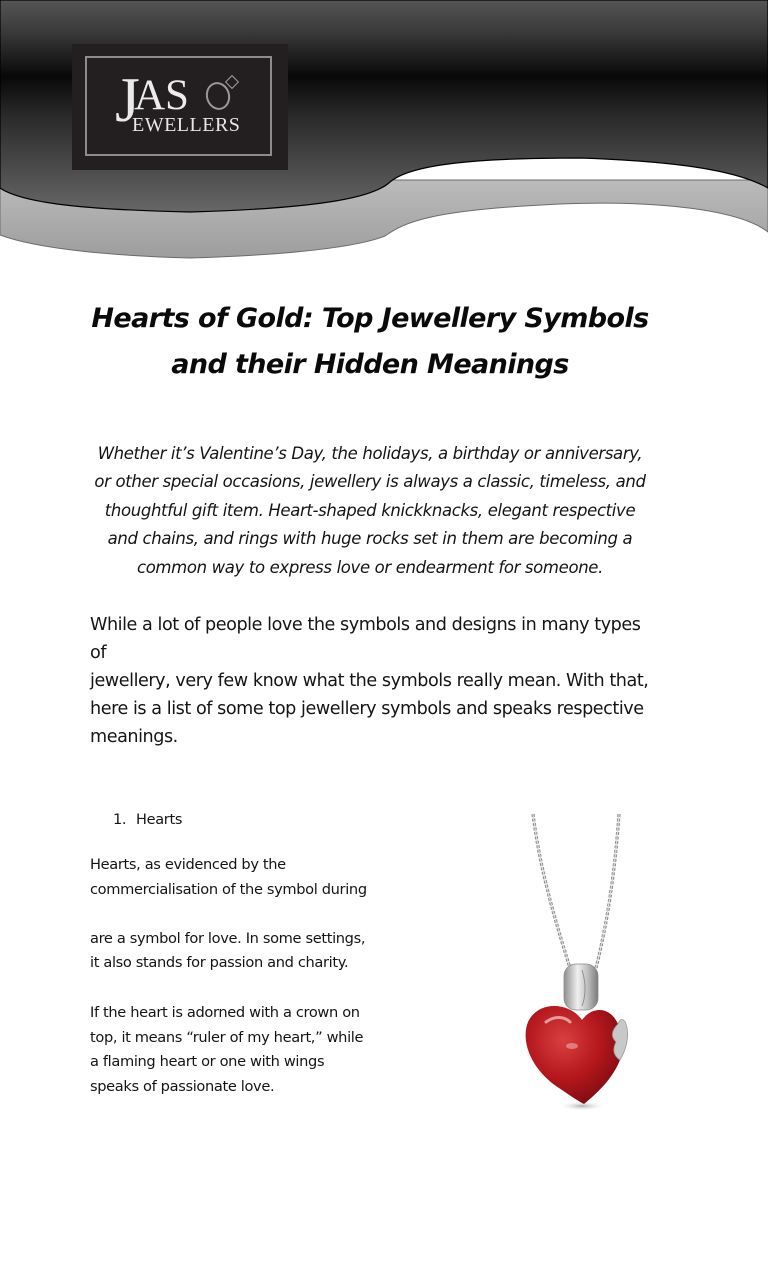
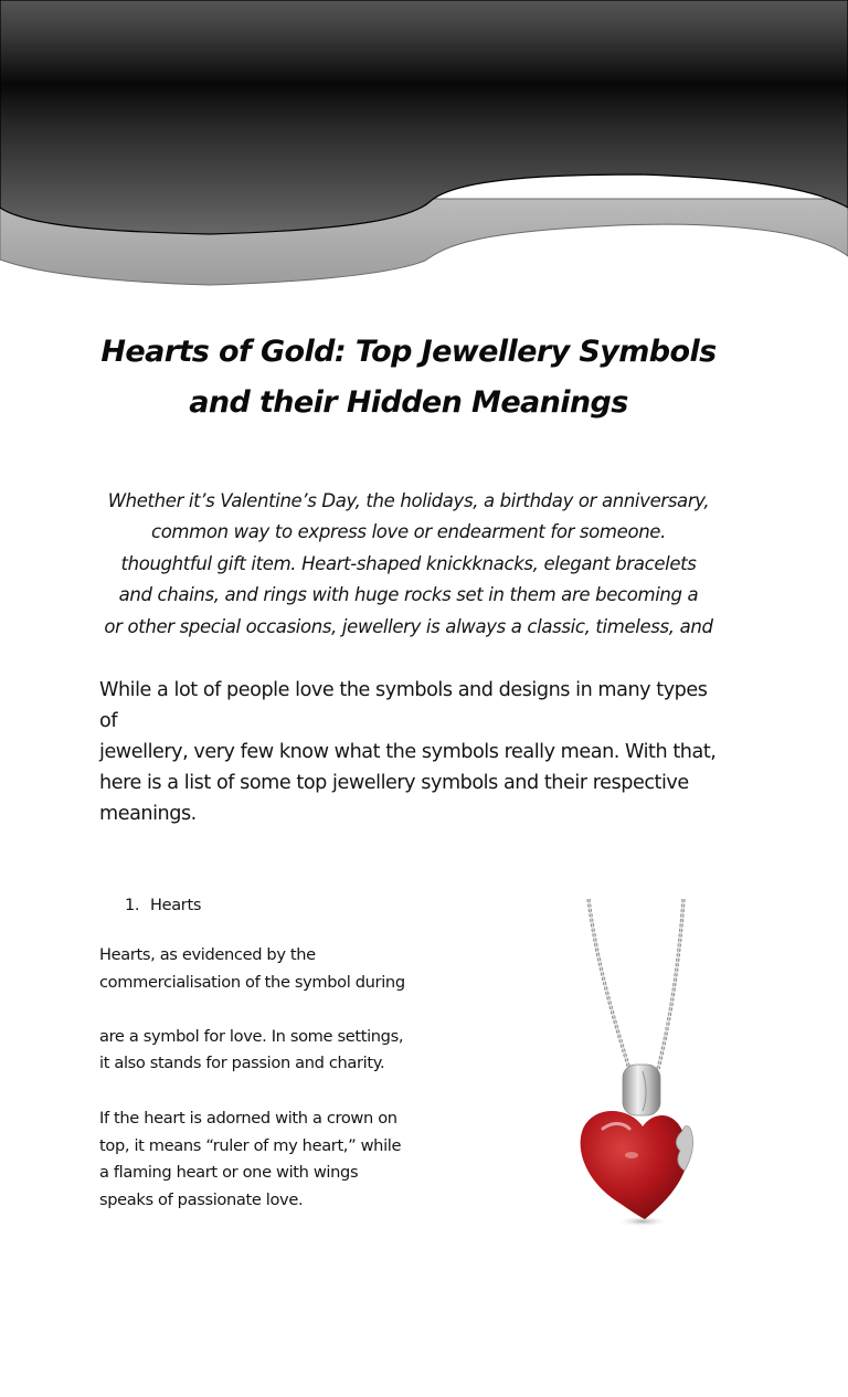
- J
- AS
- EWELLERS
  Hearts of Gold: Top Jewellery Symbols
  and their Hidden Meanings
  Whether it’s Valentine’s Day, the holidays, a birthday or anniversary,
- or other special occasions, jewellery is always a classic, timeless, and
+ common way to express love or endearment for someone.
- thoughtful gift item. Heart-shaped knickknacks, elegant respective
+ thoughtful gift item. Heart-shaped knickknacks, elegant bracelets
  and chains, and rings with huge rocks set in them are becoming a
- common way to express love or endearment for someone.
+ or other special occasions, jewellery is always a classic, timeless, and
  While a lot of people love the symbols and designs in many types of
  jewellery, very few know what the symbols really mean. With that,
- here is a list of some top jewellery symbols and speaks respective
+ here is a list of some top jewellery symbols and their respective
  meanings.
  1. Hearts
  Hearts, as evidenced by the
  commercialisation of the symbol during
  are a symbol for love. In some settings,
  it also stands for passion and charity.
  If the heart is adorned with a crown on
  top, it means “ruler of my heart,” while
  a flaming heart or one with wings
  speaks of passionate love.
